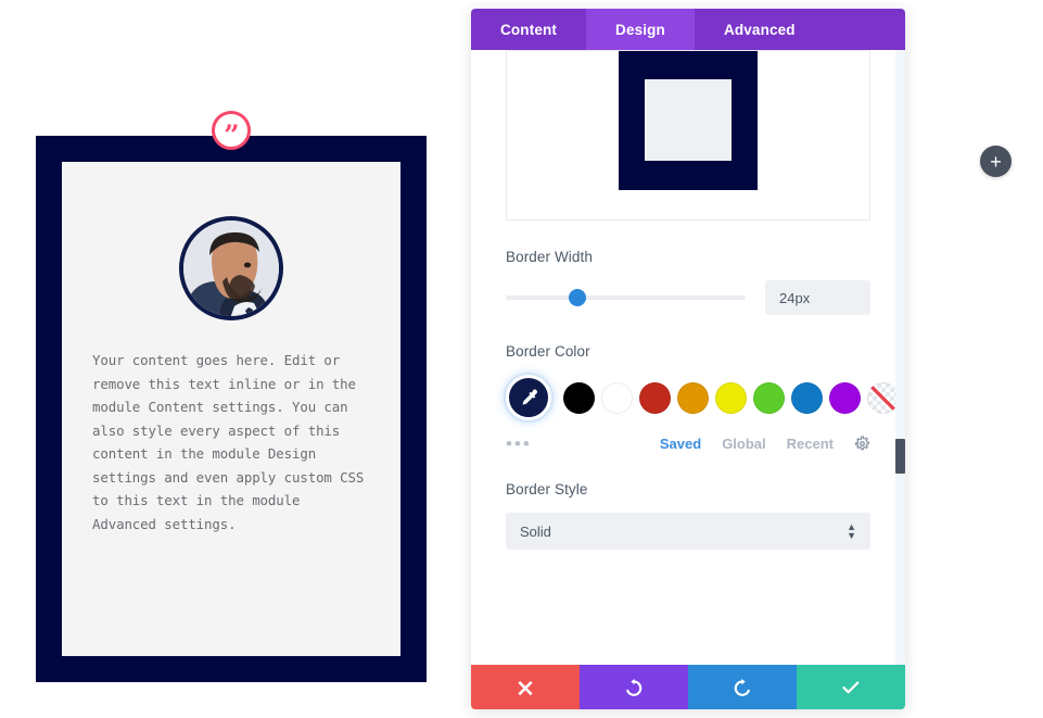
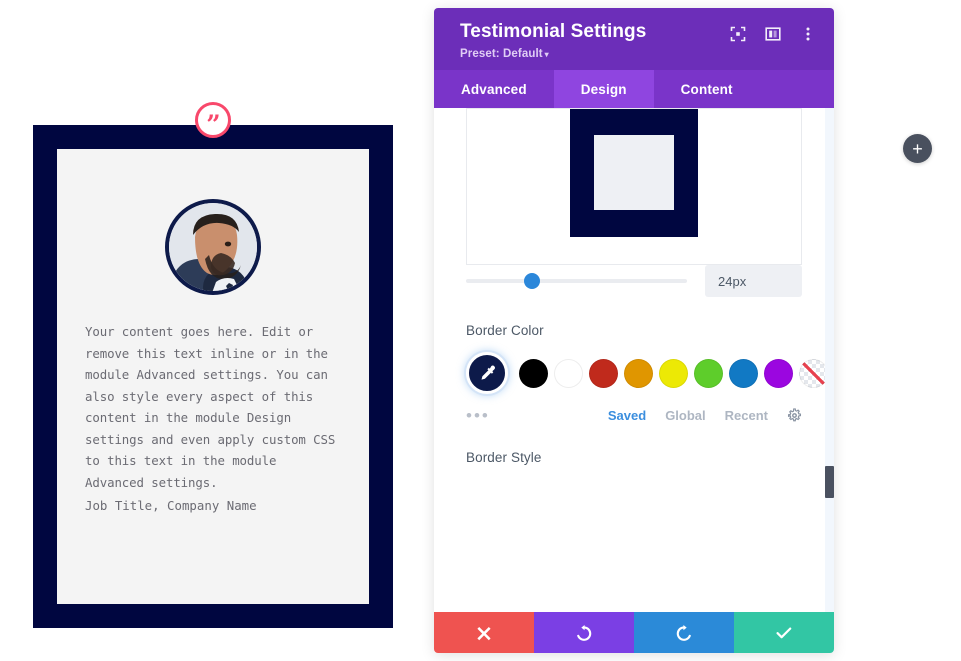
  ”
- Your content goes here. Edit or remove this text inline or in the module Content settings. You can also style every aspect of this content in the module Design settings and even apply custom CSS to this text in the module Advanced settings.
+ Your content goes here. Edit or remove this text inline or in the module Advanced settings. You can also style every aspect of this content in the module Design settings and even apply custom CSS to this text in the module Advanced settings.
+ Job Title, Company Name
+ Testimonial Settings
+ Preset: Default ▾
- Content
+ Advanced
  Design
- Advanced
+ Content
- Border Width
  24px
  Border Color
  •••
  Saved
  Global
  Recent
  Border Style
- Solid
- ▲
- ▼
  +
